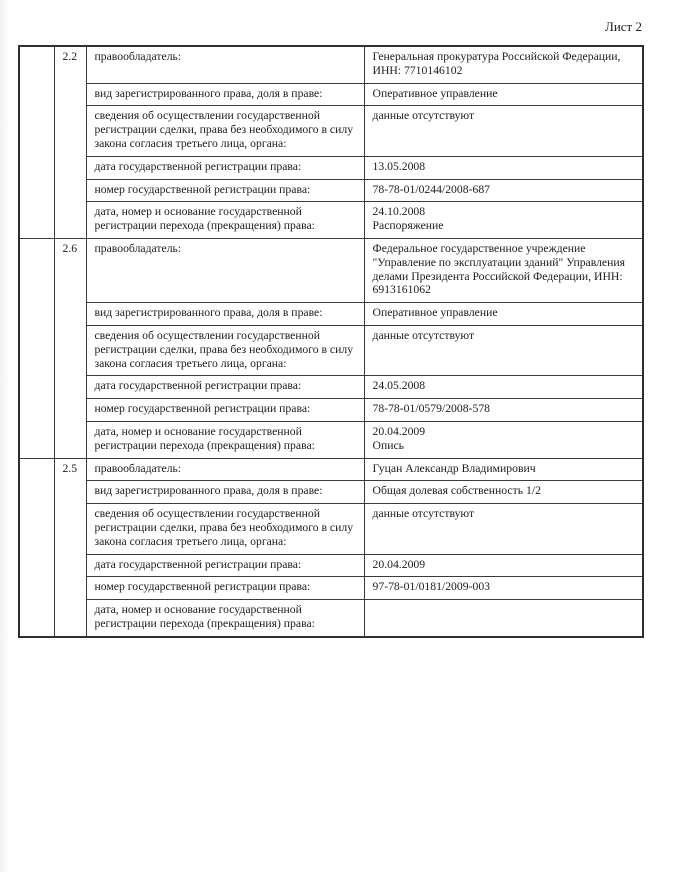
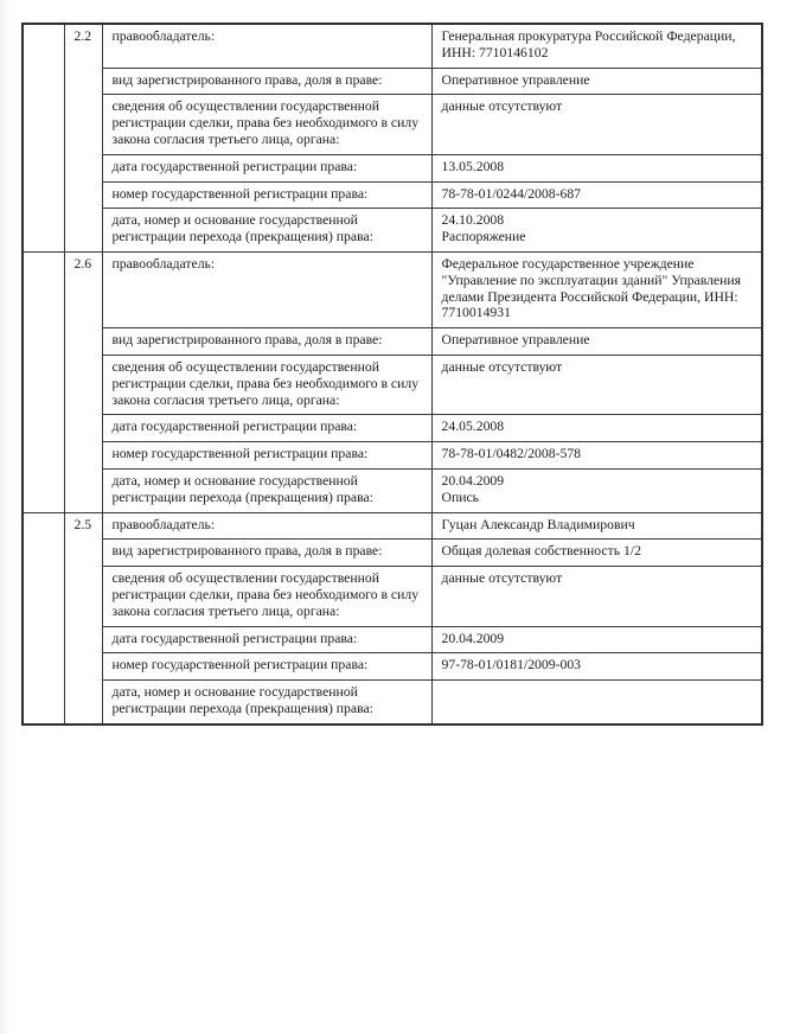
- Лист 2
  	2.2	правообладатель:	Генеральная прокуратура Российской Федерации, ИНН: 7710146102
  вид зарегистрированного права, доля в праве:	Оперативное управление
  сведения об осуществлении государственной регистрации сделки, права без необходимого в силу закона согласия третьего лица, органа:	данные отсутствуют
  дата государственной регистрации права:	13.05.2008
  номер государственной регистрации права:	78-78-01/0244/2008-687
  дата, номер и основание государственной регистрации перехода (прекращения) права:	24.10.2008 Распоряжение
- 	2.6	правообладатель:	Федеральное государственное учреждение "Управление по эксплуатации зданий" Управления делами Президента Российской Федерации, ИНН: 6913161062
+ 	2.6	правообладатель:	Федеральное государственное учреждение "Управление по эксплуатации зданий" Управления делами Президента Российской Федерации, ИНН: 7710014931
  вид зарегистрированного права, доля в праве:	Оперативное управление
  сведения об осуществлении государственной регистрации сделки, права без необходимого в силу закона согласия третьего лица, органа:	данные отсутствуют
  дата государственной регистрации права:	24.05.2008
- номер государственной регистрации права:	78-78-01/0579/2008-578
+ номер государственной регистрации права:	78-78-01/0482/2008-578
  дата, номер и основание государственной регистрации перехода (прекращения) права:	20.04.2009 Опись
  	2.5	правообладатель:	Гуцан Александр Владимирович
  вид зарегистрированного права, доля в праве:	Общая долевая собственность 1/2
  сведения об осуществлении государственной регистрации сделки, права без необходимого в силу закона согласия третьего лица, органа:	данные отсутствуют
  дата государственной регистрации права:	20.04.2009
  номер государственной регистрации права:	97-78-01/0181/2009-003
  дата, номер и основание государственной регистрации перехода (прекращения) права:
